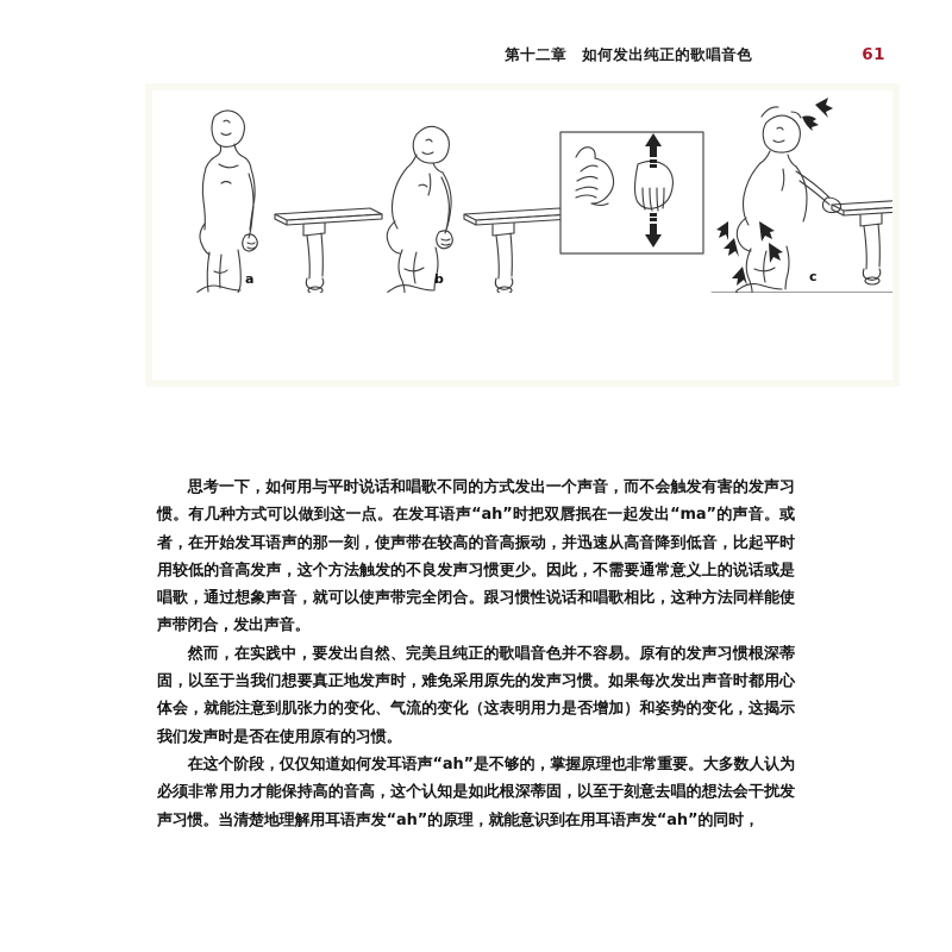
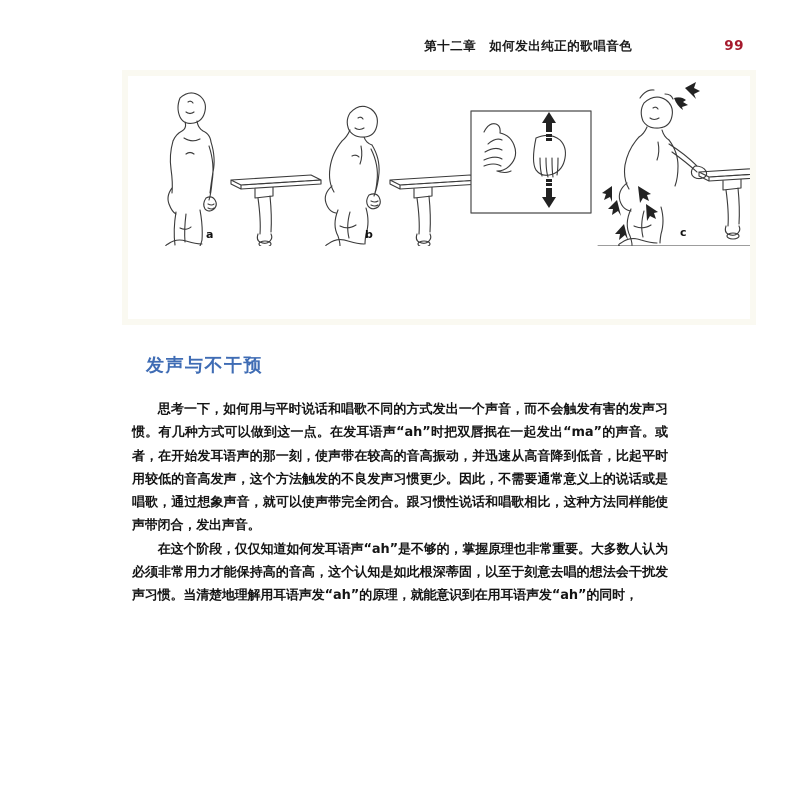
  第十二章 如何发出纯正的歌唱音色
- 61
+ 99
  a
  b
  c
+ 发声与不干预
  思考一下，如何用与平时说话和唱歌不同的方式发出一个声音，而不会触发有害的发声习惯。有几种方式可以做到这一点。在发耳语声“ah”时把双唇抿在一起发出“ma”的声音。或者，在开始发耳语声的那一刻，使声带在较高的音高振动，并迅速从高音降到低音，比起平时用较低的音高发声，这个方法触发的不良发声习惯更少。因此，不需要通常意义上的说话或是唱歌，通过想象声音，就可以使声带完全闭合。跟习惯性说话和唱歌相比，这种方法同样能使声带闭合，发出声音。
- 然而，在实践中，要发出自然、完美且纯正的歌唱音色并不容易。原有的发声习惯根深蒂固，以至于当我们想要真正地发声时，难免采用原先的发声习惯。如果每次发出声音时都用心体会，就能注意到肌张力的变化、气流的变化（这表明用力是否增加）和姿势的变化，这揭示我们发声时是否在使用原有的习惯。
  在这个阶段，仅仅知道如何发耳语声“ah”是不够的，掌握原理也非常重要。大多数人认为必须非常用力才能保持高的音高，这个认知是如此根深蒂固，以至于刻意去唱的想法会干扰发声习惯。当清楚地理解用耳语声发“ah”的原理，就能意识到在用耳语声发“ah”的同时，
